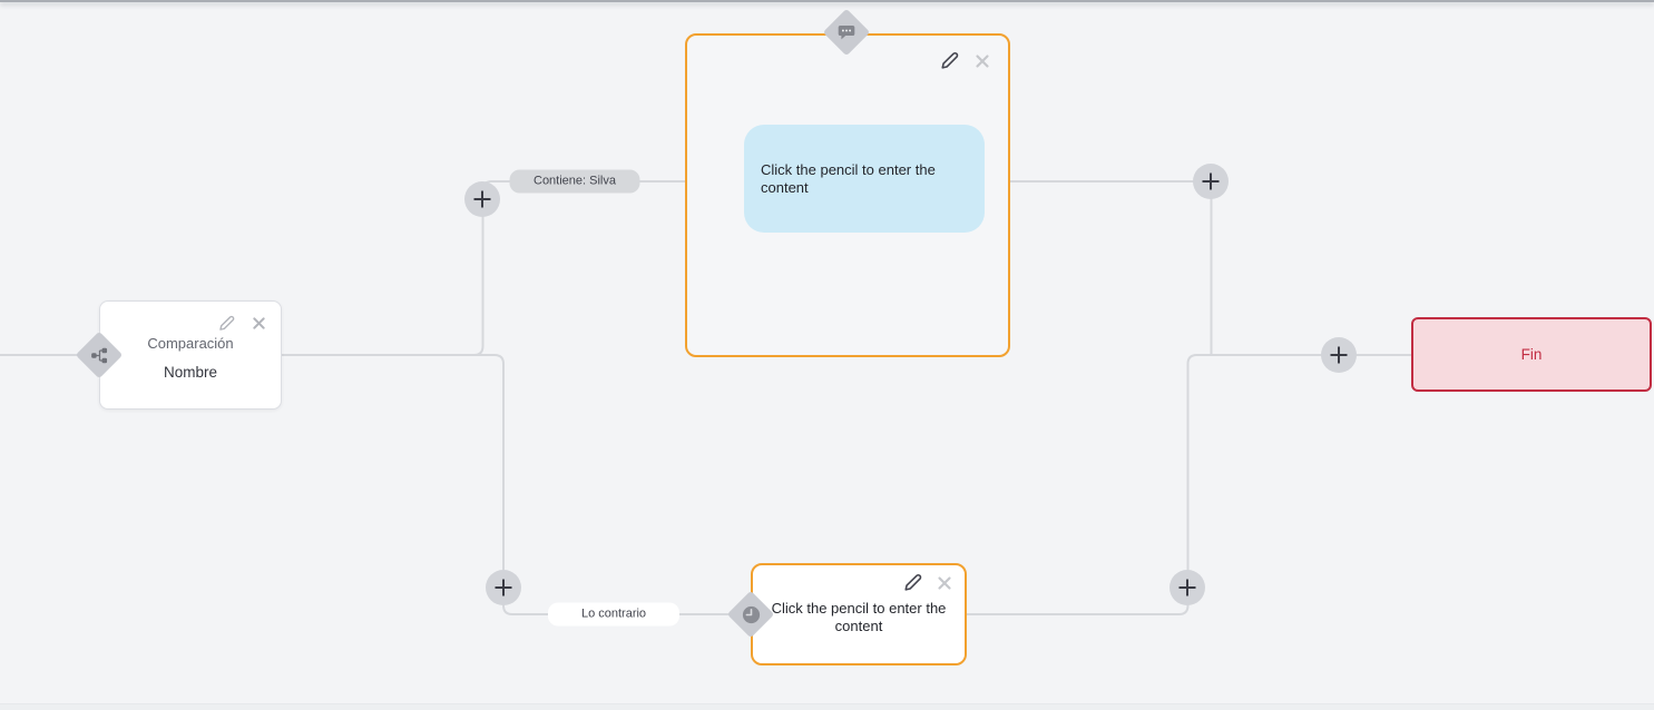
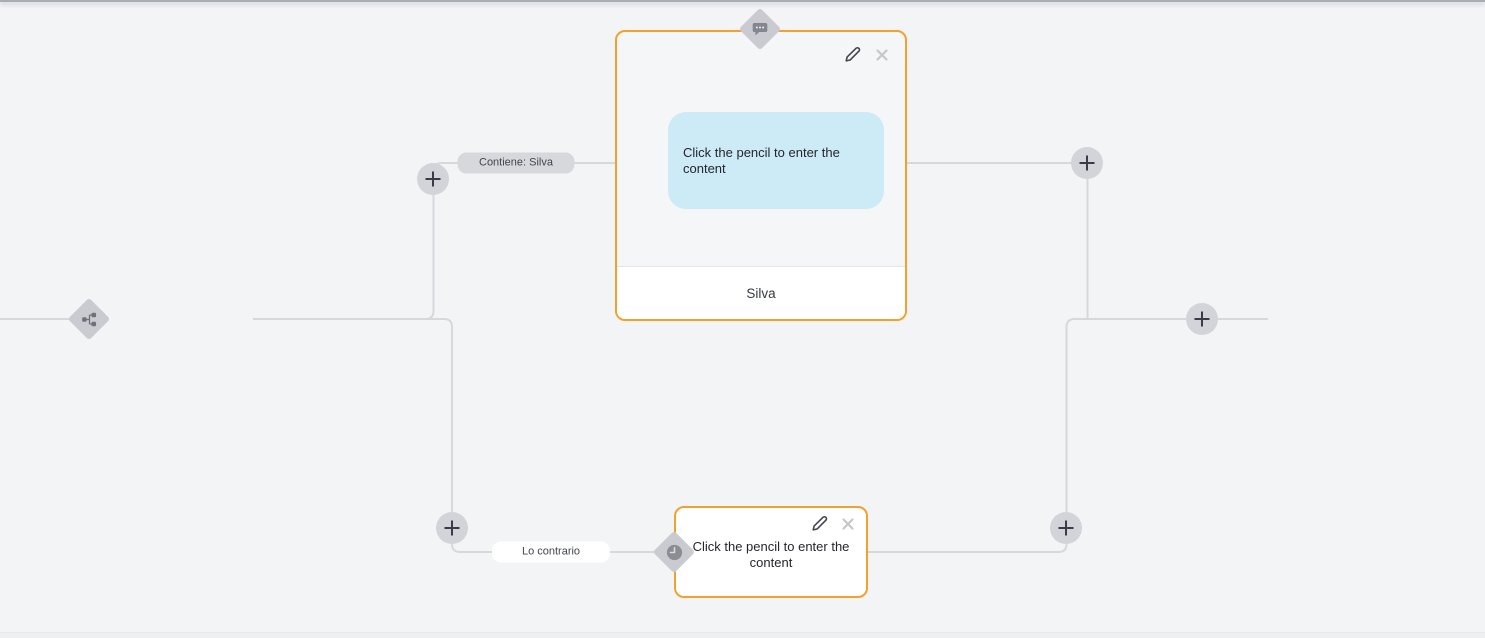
  Contiene: Silva
  Lo contrario
- Comparación
- Nombre
  Click the pencil to enter the content
+ Silva
  Click the pencil to enter the content
- Fin
